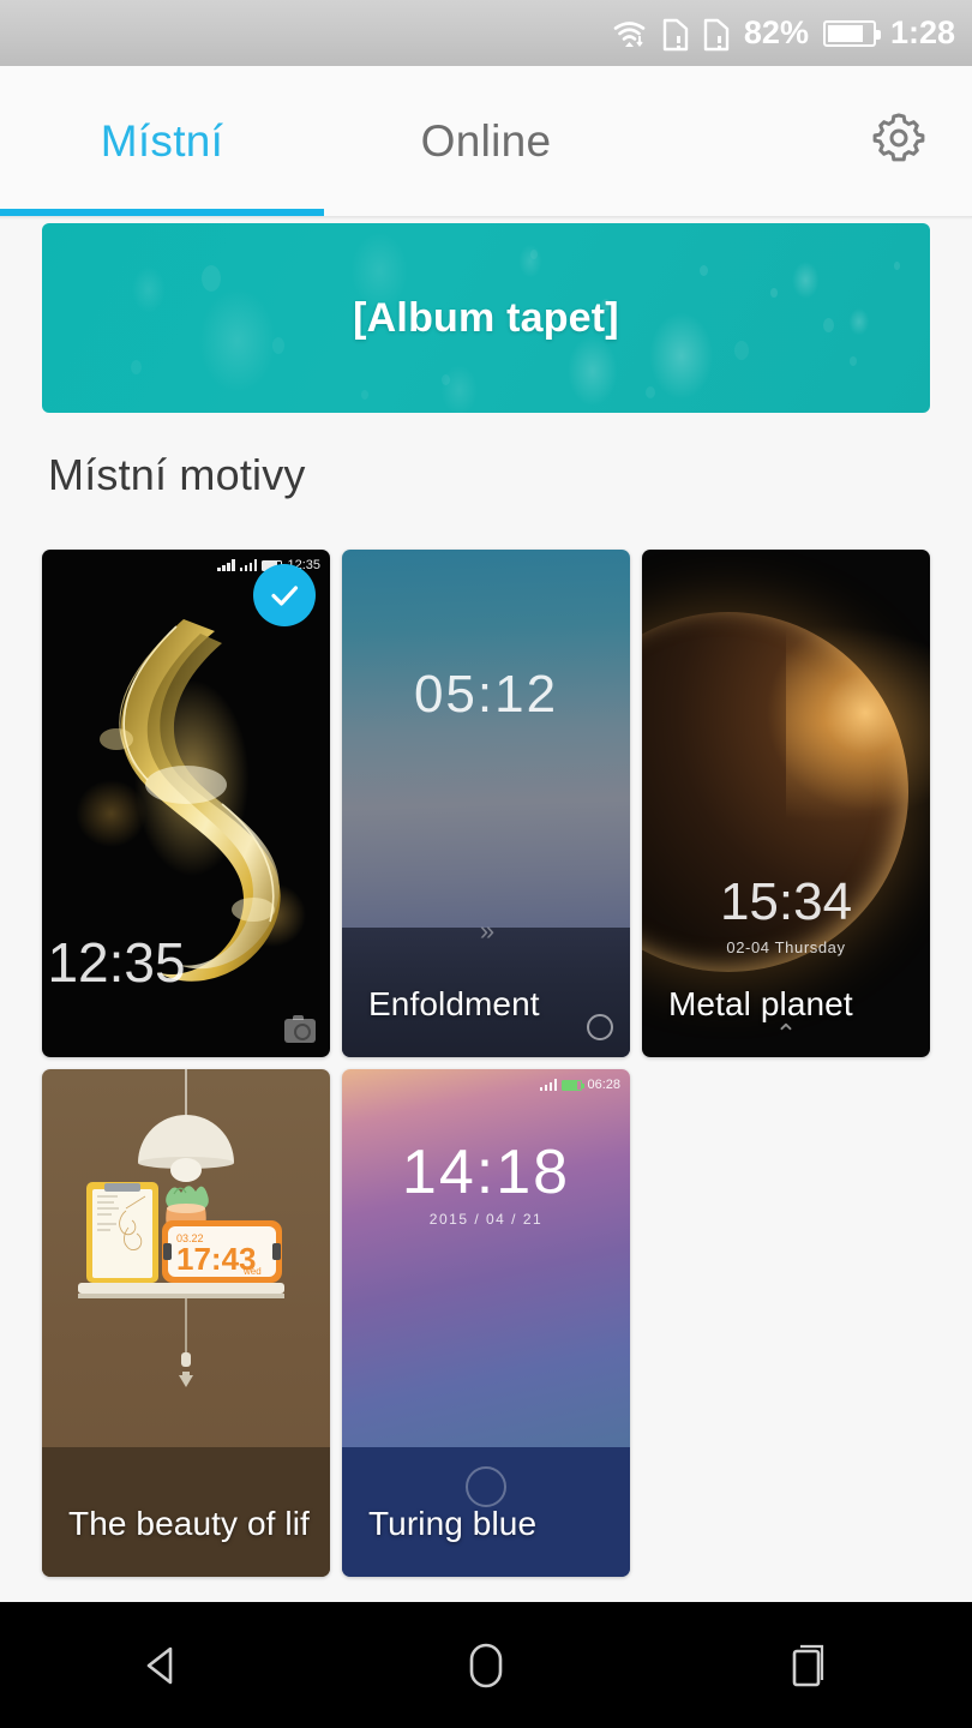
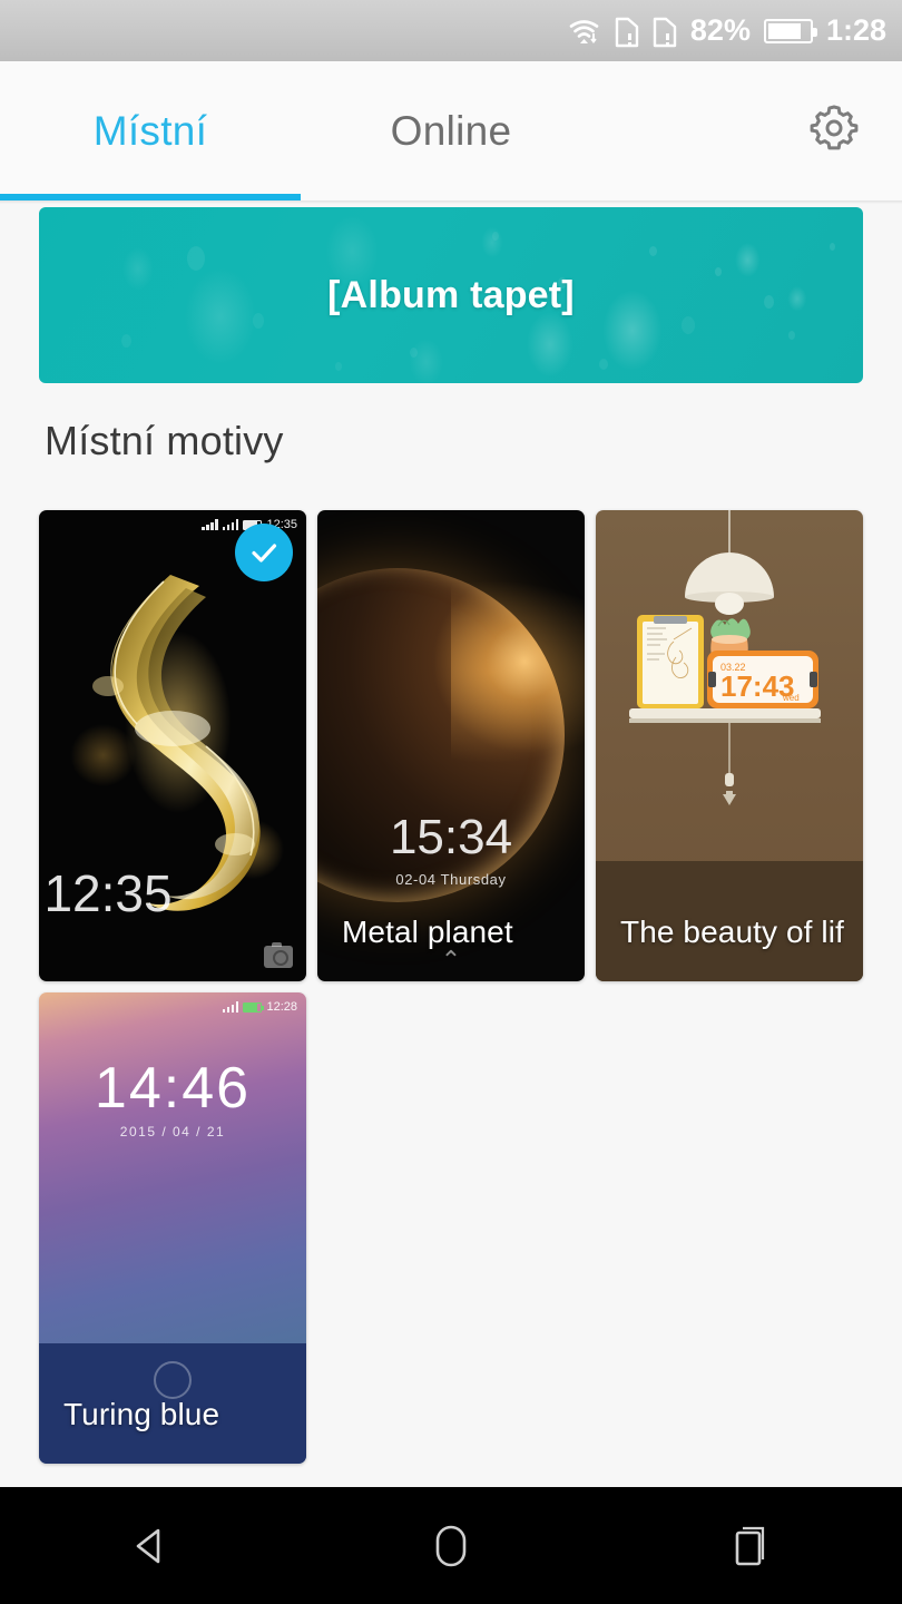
  82%
  1:28
  Místní
  Online
  [Album tapet]
  Místní motivy
  2:35
  12:35
- 05:12
- »
- Enfoldment
  15:34
  02-04 Thursday
  Metal planet
  ⌃
  03.22
  17:43
  wed
  The beauty of lif
- 06:28
+ 12:28
- 14:18
+ 14:46
  2015 / 04 / 21
  Turing blue
